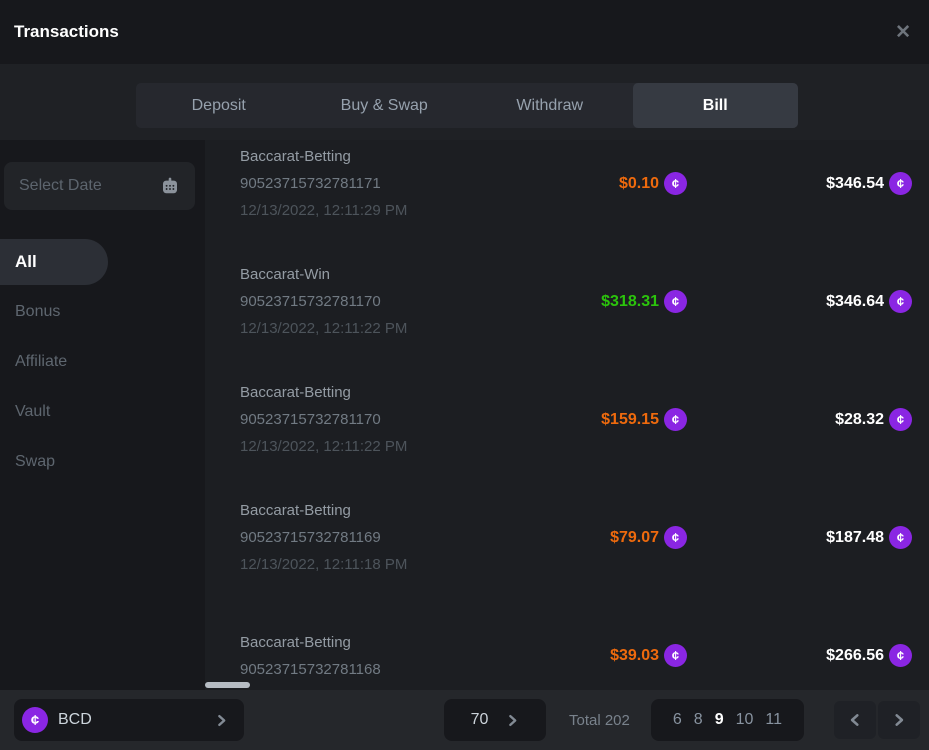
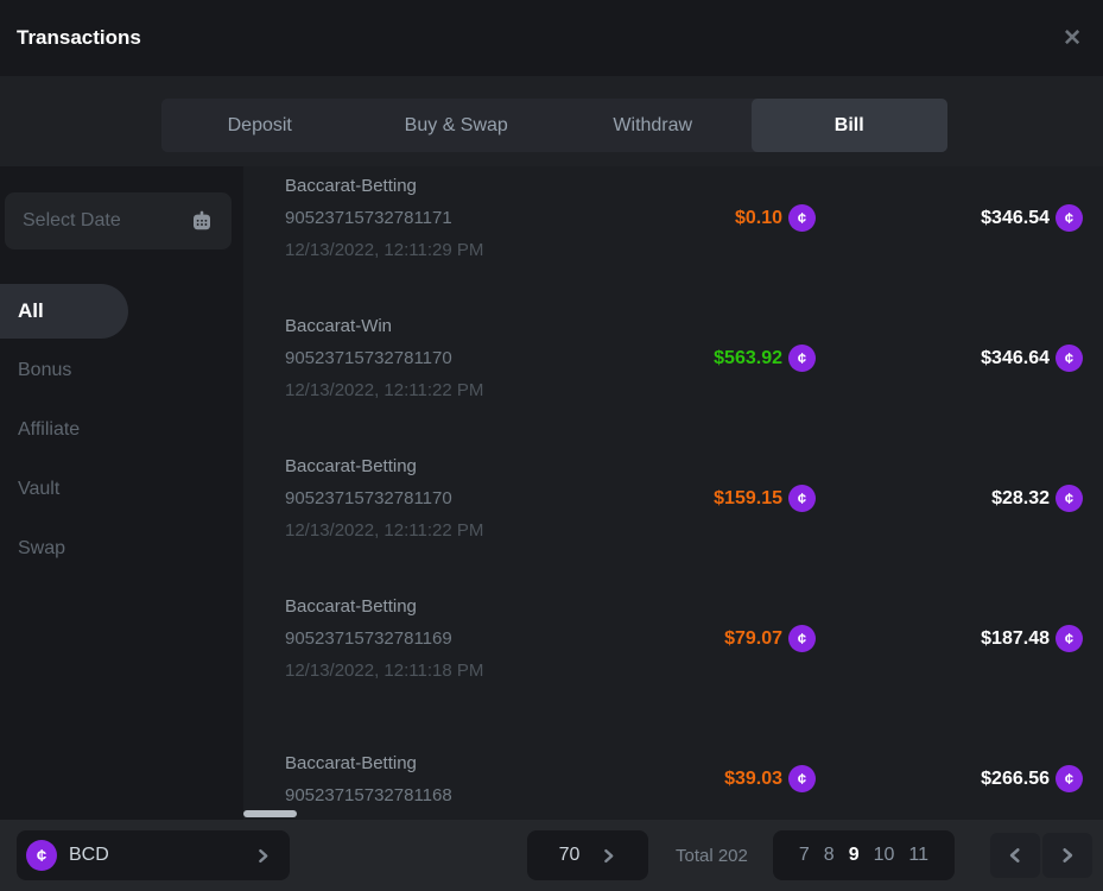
  Transactions
  ✕
  Deposit
  Buy & Swap
  Withdraw
  Bill
  Select Date
  All
  Bonus
  Affiliate
  Vault
  Swap
  Baccarat-Betting
  90523715732781171
  12/13/2022, 12:11:29 PM
  $0.10
  ¢
  $346.54
  ¢
  Baccarat-Win
  90523715732781170
  12/13/2022, 12:11:22 PM
- $318.31
+ $563.92
  ¢
  $346.64
  ¢
  Baccarat-Betting
  90523715732781170
  12/13/2022, 12:11:22 PM
  $159.15
  ¢
  $28.32
  ¢
  Baccarat-Betting
  90523715732781169
  12/13/2022, 12:11:18 PM
  $79.07
  ¢
  $187.48
  ¢
  Baccarat-Betting
  90523715732781168
  $39.03
  ¢
  $266.56
  ¢
  ¢
  BCD
  70
  Total 202
- 6
+ 7
  8
  9
  10
  11
